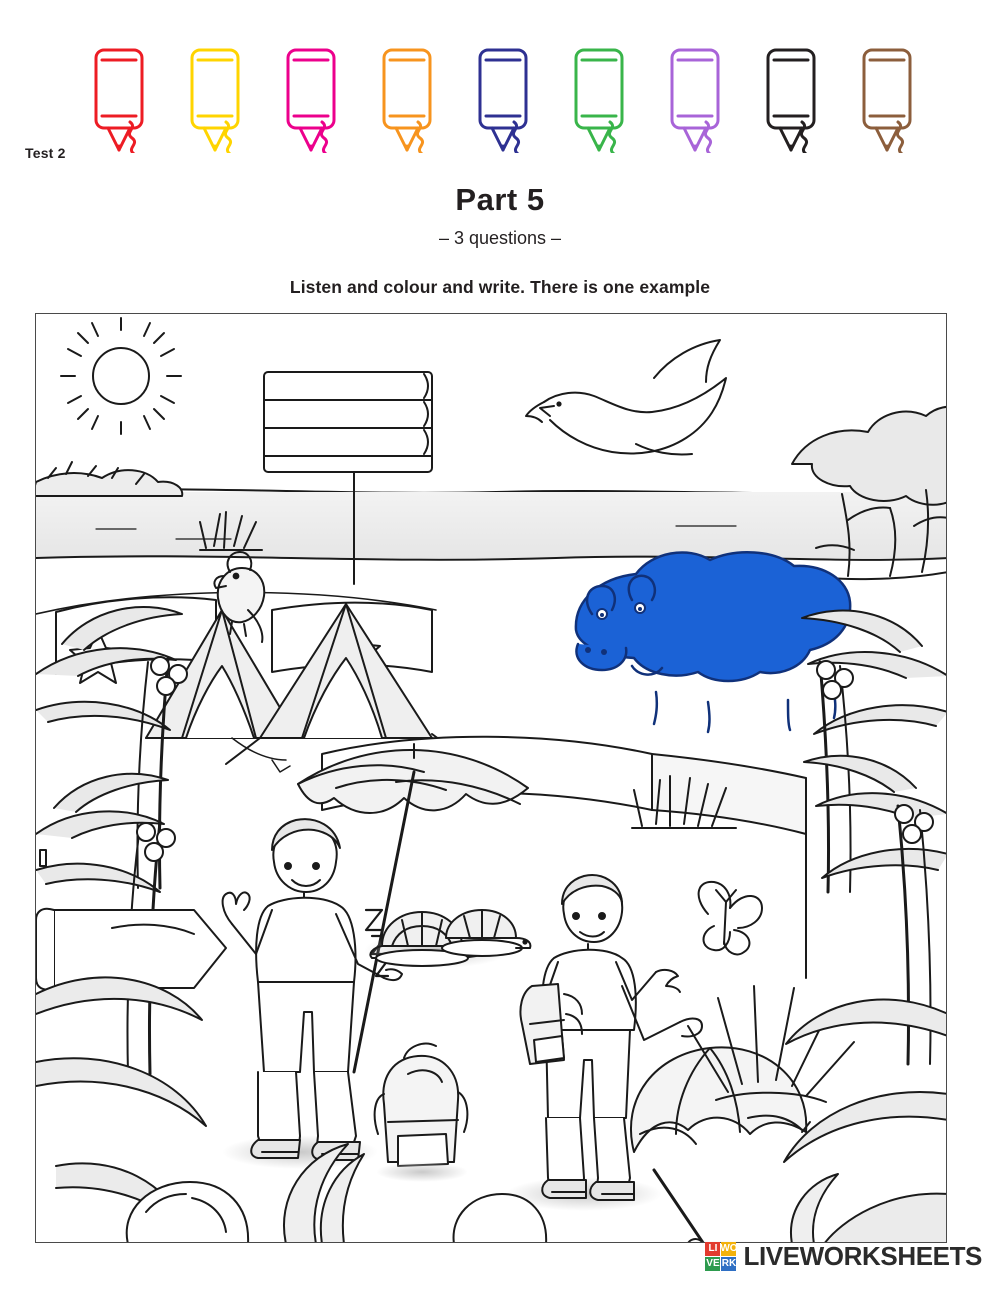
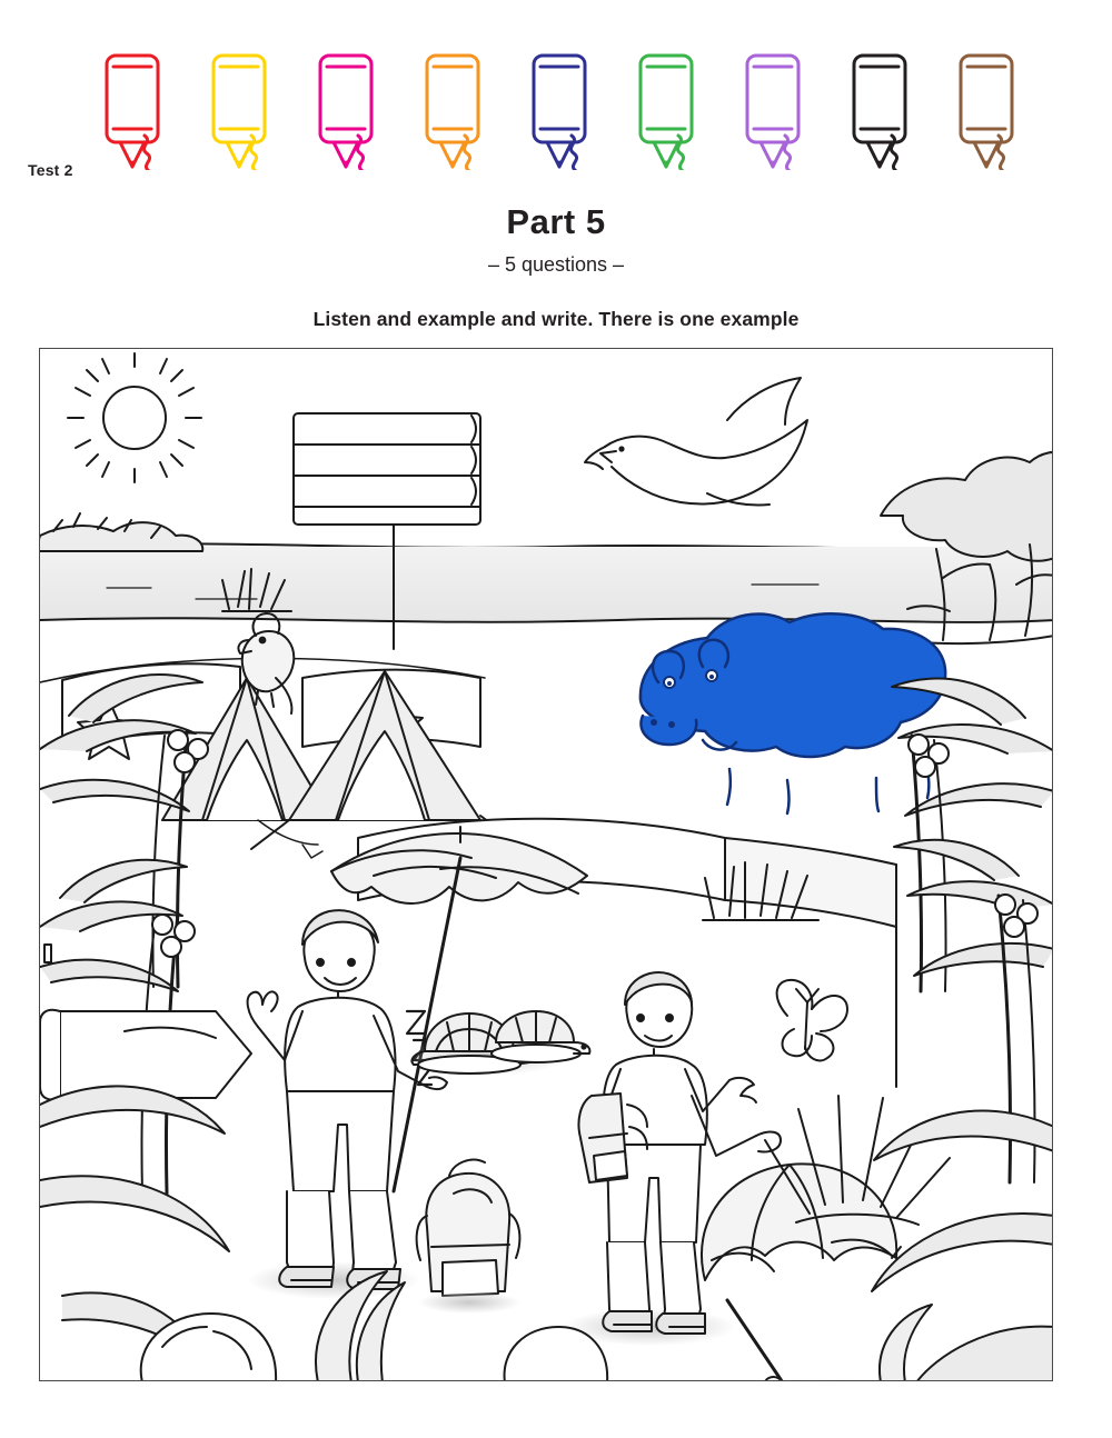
  Test 2
  Part 5
- – 3 questions –
+ – 5 questions –
- Listen and colour and write. There is one example
+ Listen and example and write. There is one example
- LI
- WO
- VE
- RK
- LIVEWORKSHEETS
